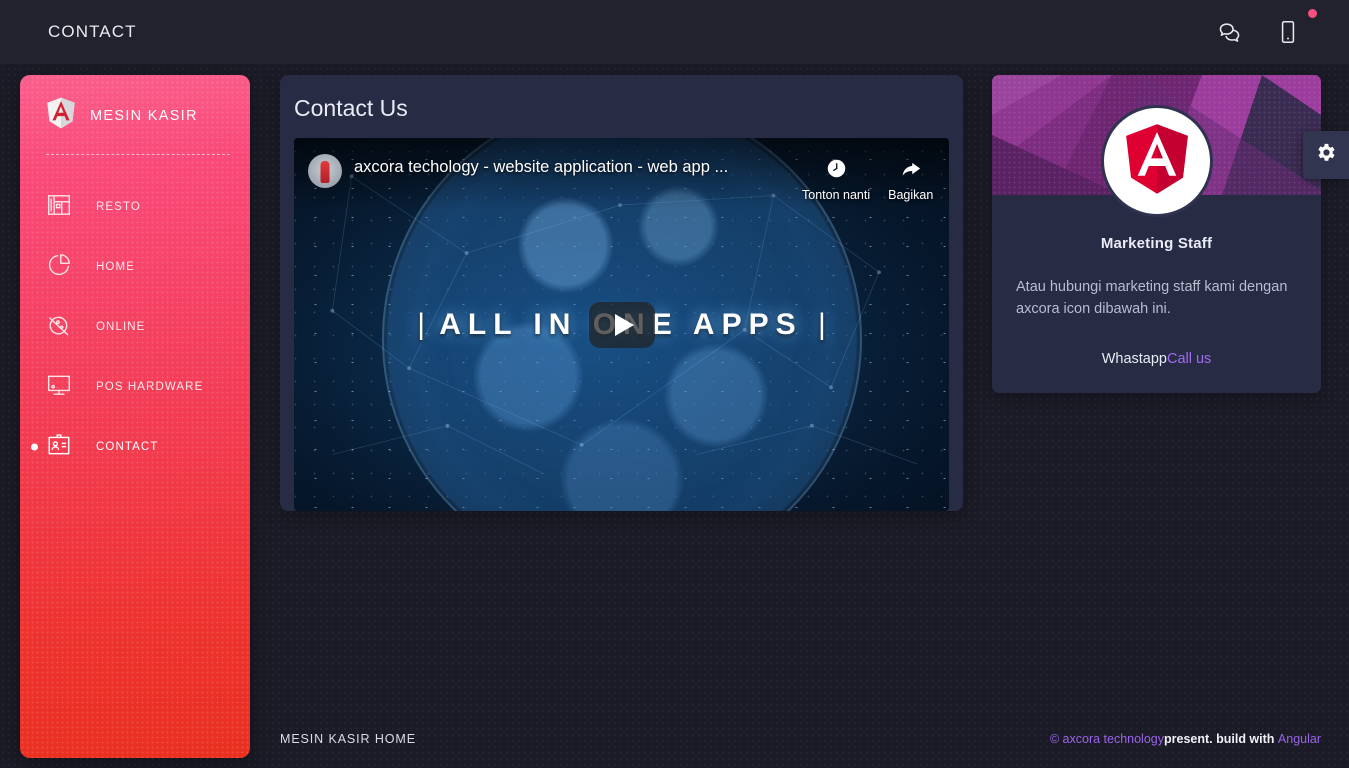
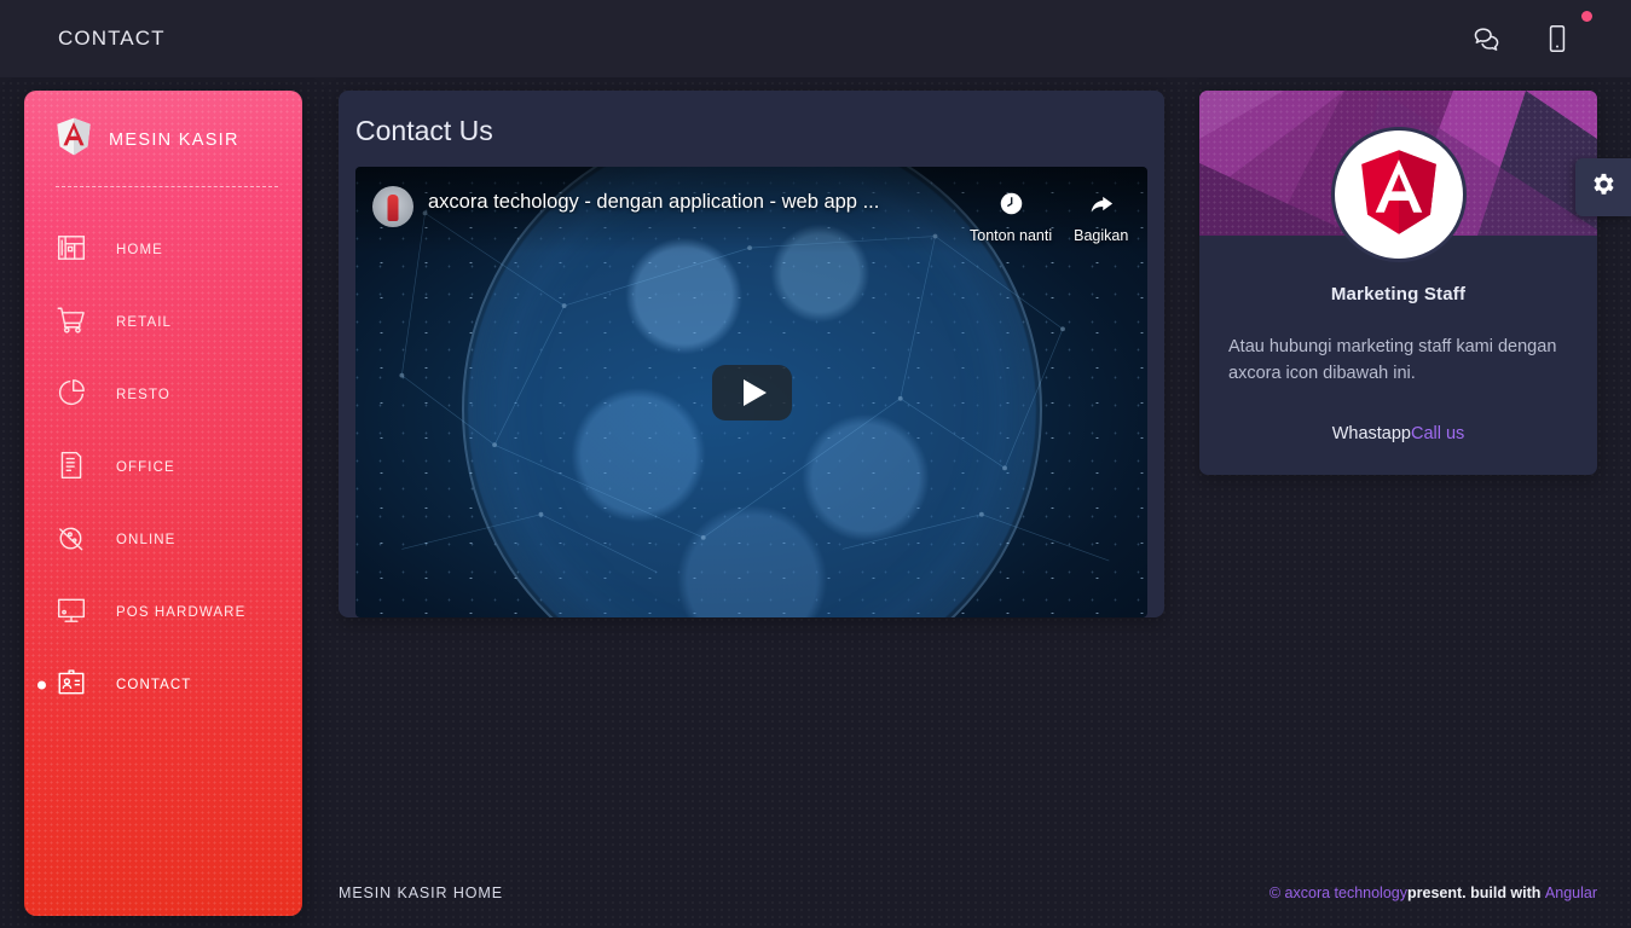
  CONTACT
  MESIN KASIR
- RESTO
+ HOME
+ RETAIL
- HOME
+ RESTO
+ OFFICE
  ONLINE
  POS HARDWARE
  CONTACT
  Contact Us
- | ALL IN ONE APPS |
- axcora techology - website application - web app ...
+ axcora techology - dengan application - web app ...
  Tonton nanti
  Bagikan
  Marketing Staff
  Atau hubungi marketing staff kami dengan axcora icon dibawah ini.
  WhastappCall us
  MESIN KASIR HOME
  © axcora technologypresent. build with Angular
